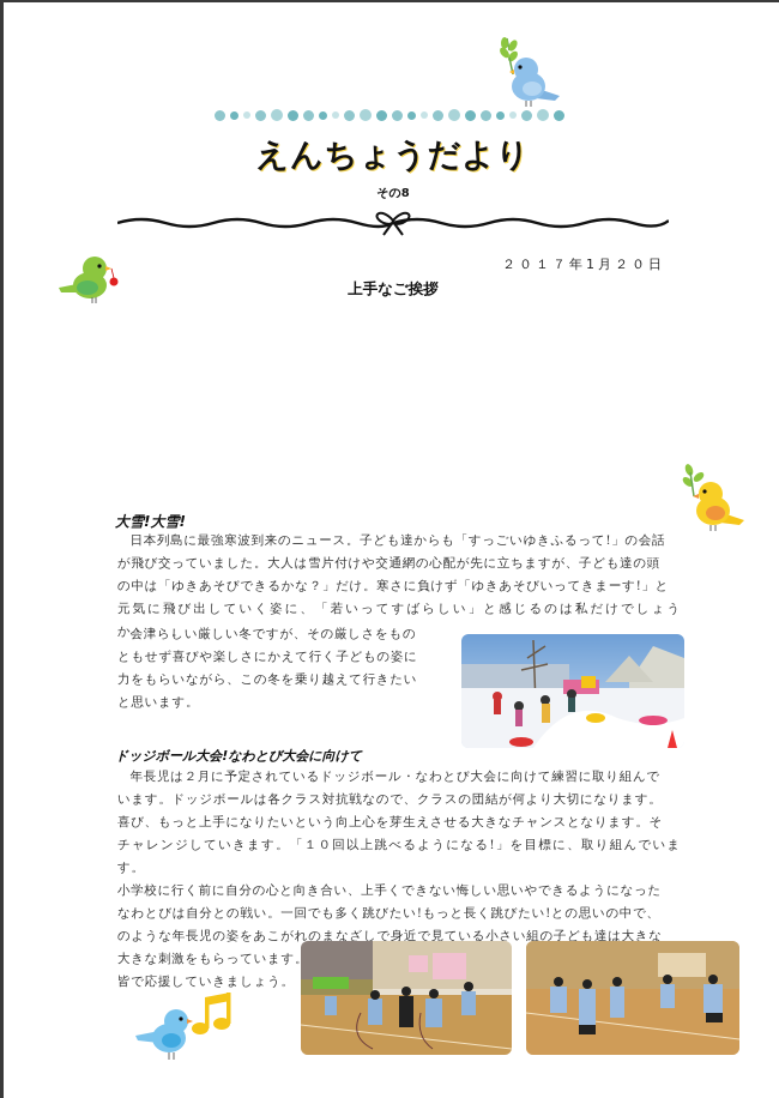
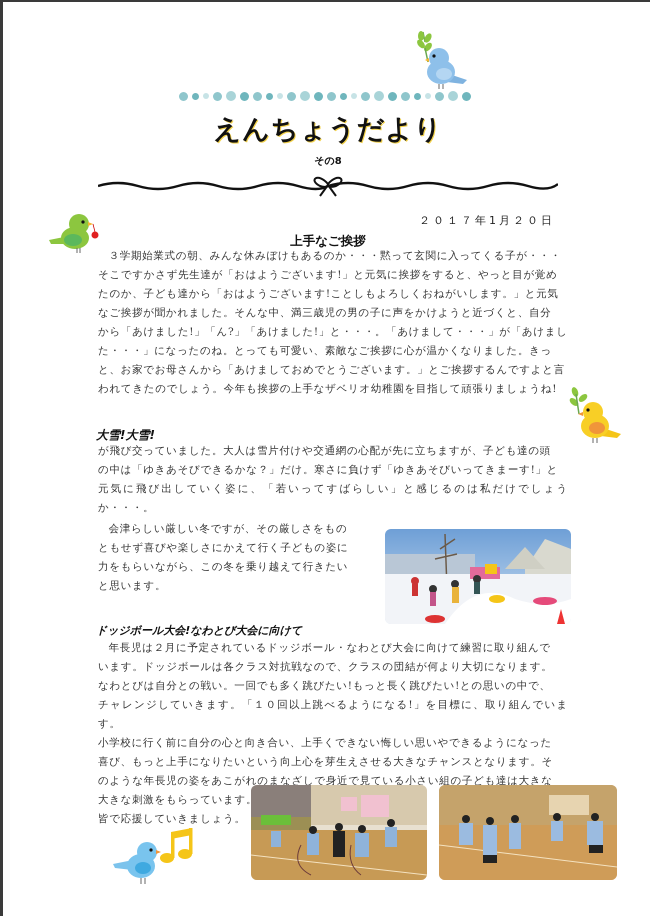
  えんちょうだより
  その8
  ２０１７年1月２０日
  上手なご挨拶
+ ３学期始業式の朝、みんな休みぼけもあるのか・・・黙って玄関に入ってくる子が・・・
+ そこですかさず先生達が「おはようございます!」と元気に挨拶をすると、やっと目が覚め
+ たのか、子ども達から「おはようございます!ことしもよろしくおねがいします。」と元気
+ なご挨拶が聞かれました。そんな中、満三歳児の男の子に声をかけようと近づくと、自分
+ から「あけました!」「ん?」「あけました!」と・・・。「あけまして・・・」が「あけまし
+ た・・・」になったのね。とっても可愛い、素敵なご挨拶に心が温かくなりました。きっ
+ と、お家でお母さんから「あけましておめでとうございます。」とご挨拶するんですよと言
+ われてきたのでしょう。今年も挨拶の上手なザベリオ幼稚園を目指して頑張りましょうね!
  大雪!大雪!
- 日本列島に最強寒波到来のニュース。子ども達からも「すっごいゆきふるって!」の会話
  が飛び交っていました。大人は雪片付けや交通網の心配が先に立ちますが、子ども達の頭
  の中は「ゆきあそびできるかな？」だけ。寒さに負けず「ゆきあそびいってきまーす!」と
  元気に飛び出していく姿に、「若いってすばらしい」と感じるのは私だけでしょうか・・・。
  会津らしい厳しい冬ですが、その厳しさをもの
  ともせず喜びや楽しさにかえて行く子どもの姿に
  力をもらいながら、この冬を乗り越えて行きたい
  と思います。
  ドッジボール大会!なわとび大会に向けて
  年長児は２月に予定されているドッジボール・なわとび大会に向けて練習に取り組んで
  います。ドッジボールは各クラス対抗戦なので、クラスの団結が何より大切になります。
- 喜び、もっと上手になりたいという向上心を芽生えさせる大きなチャンスとなります。そ
+ なわとびは自分との戦い。一回でも多く跳びたい!もっと長く跳びたい!との思いの中で、
  チャレンジしていきます。「１０回以上跳べるようになる!」を目標に、取り組んでいます。
  小学校に行く前に自分の心と向き合い、上手くできない悔しい思いやできるようになった
- なわとびは自分との戦い。一回でも多く跳びたい!もっと長く跳びたい!との思いの中で、
+ 喜び、もっと上手になりたいという向上心を芽生えさせる大きなチャンスとなります。そ
  のような年長児の姿をあこがれのまなざしで身近で見ている小さい組の子ども達は大きな
  大きな刺激をもらっています
  皆で応援していきましょう。
